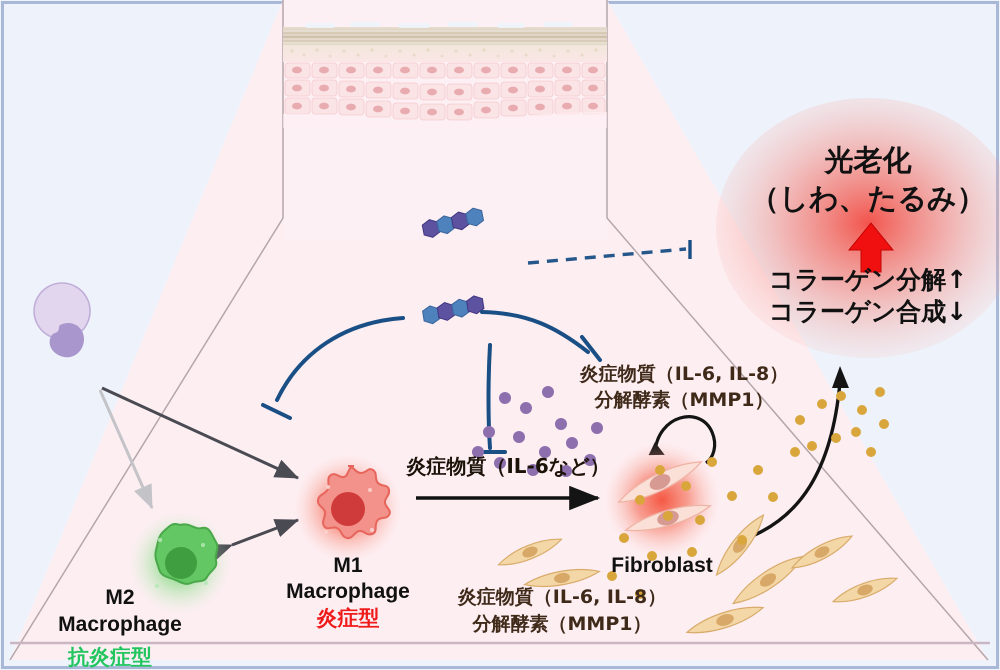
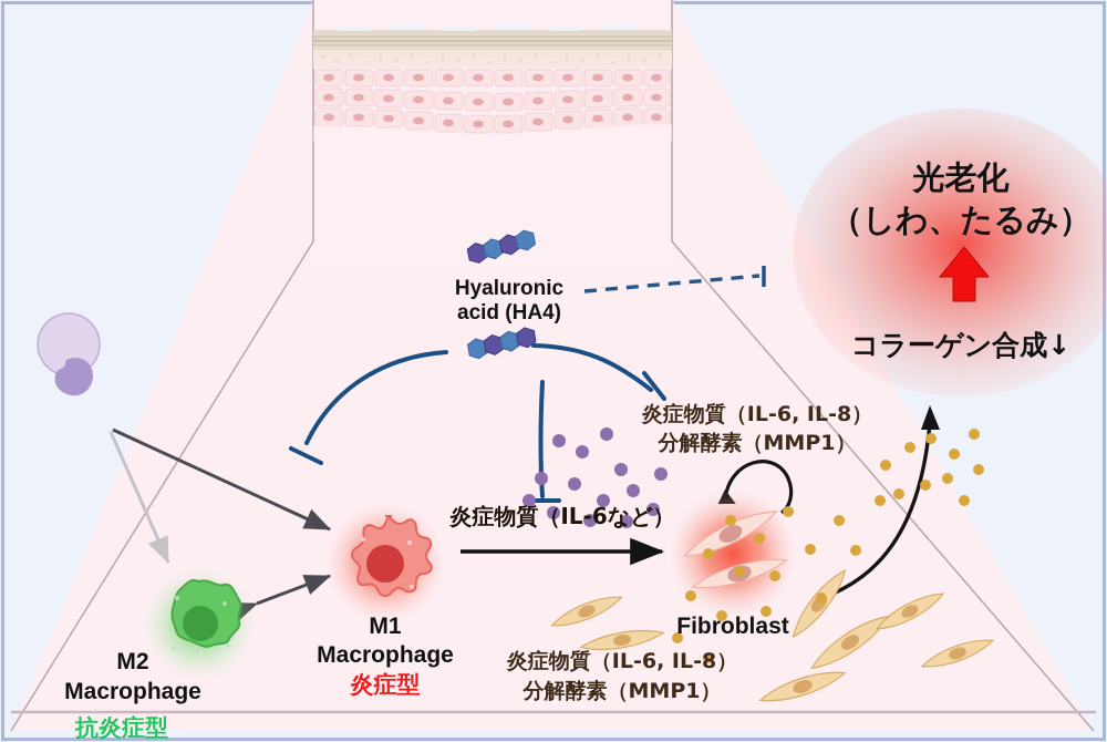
+ Hyaluronic
+ acid (HA4)
  光老化
  （しわ、たるみ）
- コラーゲン分解↑
  コラーゲン合成↓
  炎症物質（IL-6, IL-8）
  分解酵素（MMP1）
  炎症物質（IL-6など）
  Fibroblast
  炎症物質（IL-6, IL-8）
  分解酵素（MMP1）
  M1
  Macrophage
  炎症型
  M2
  Macrophage
  抗炎症型
